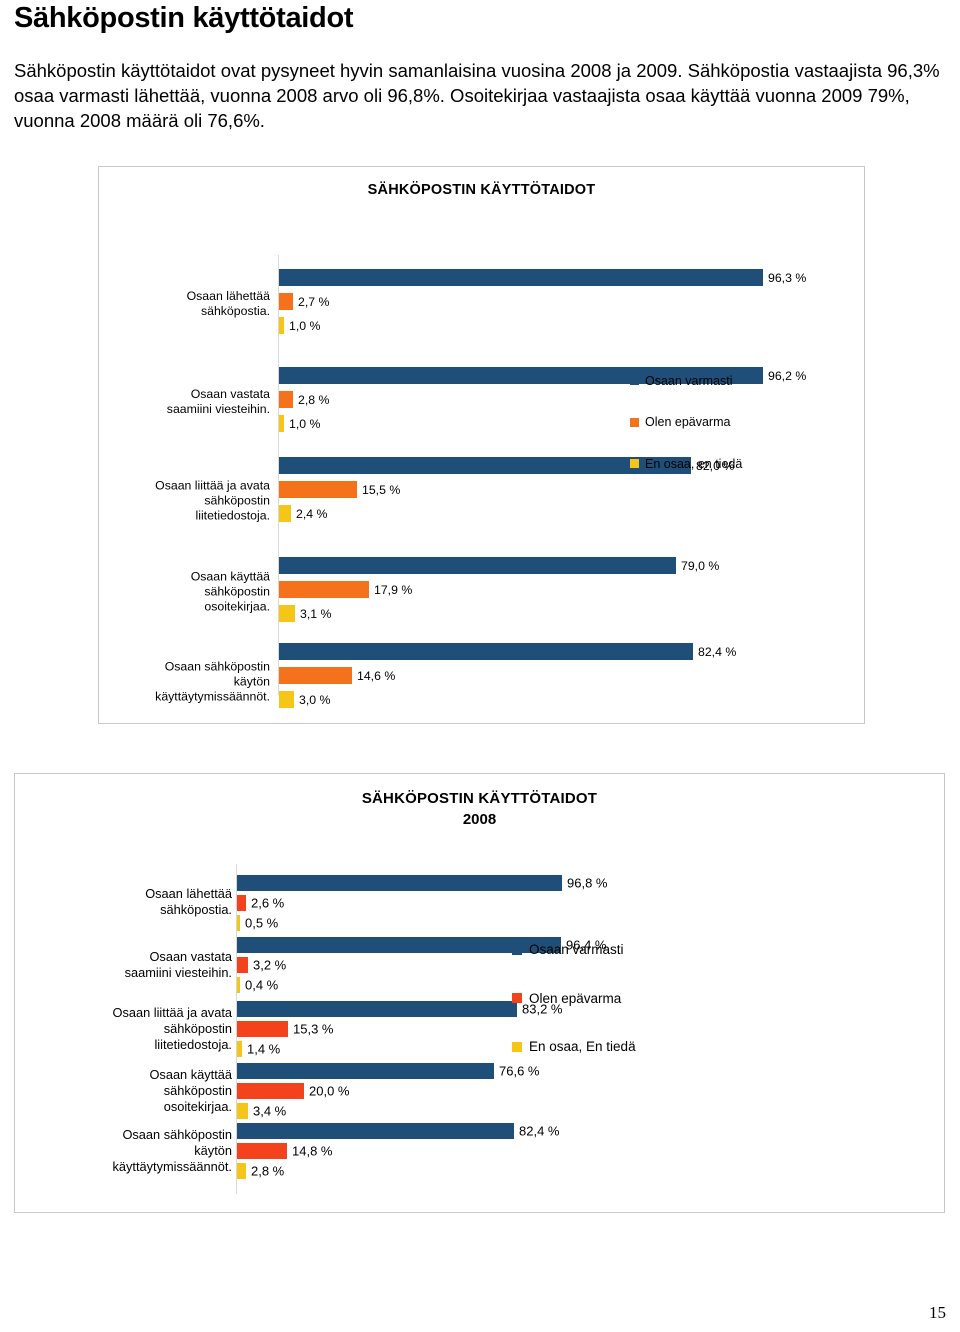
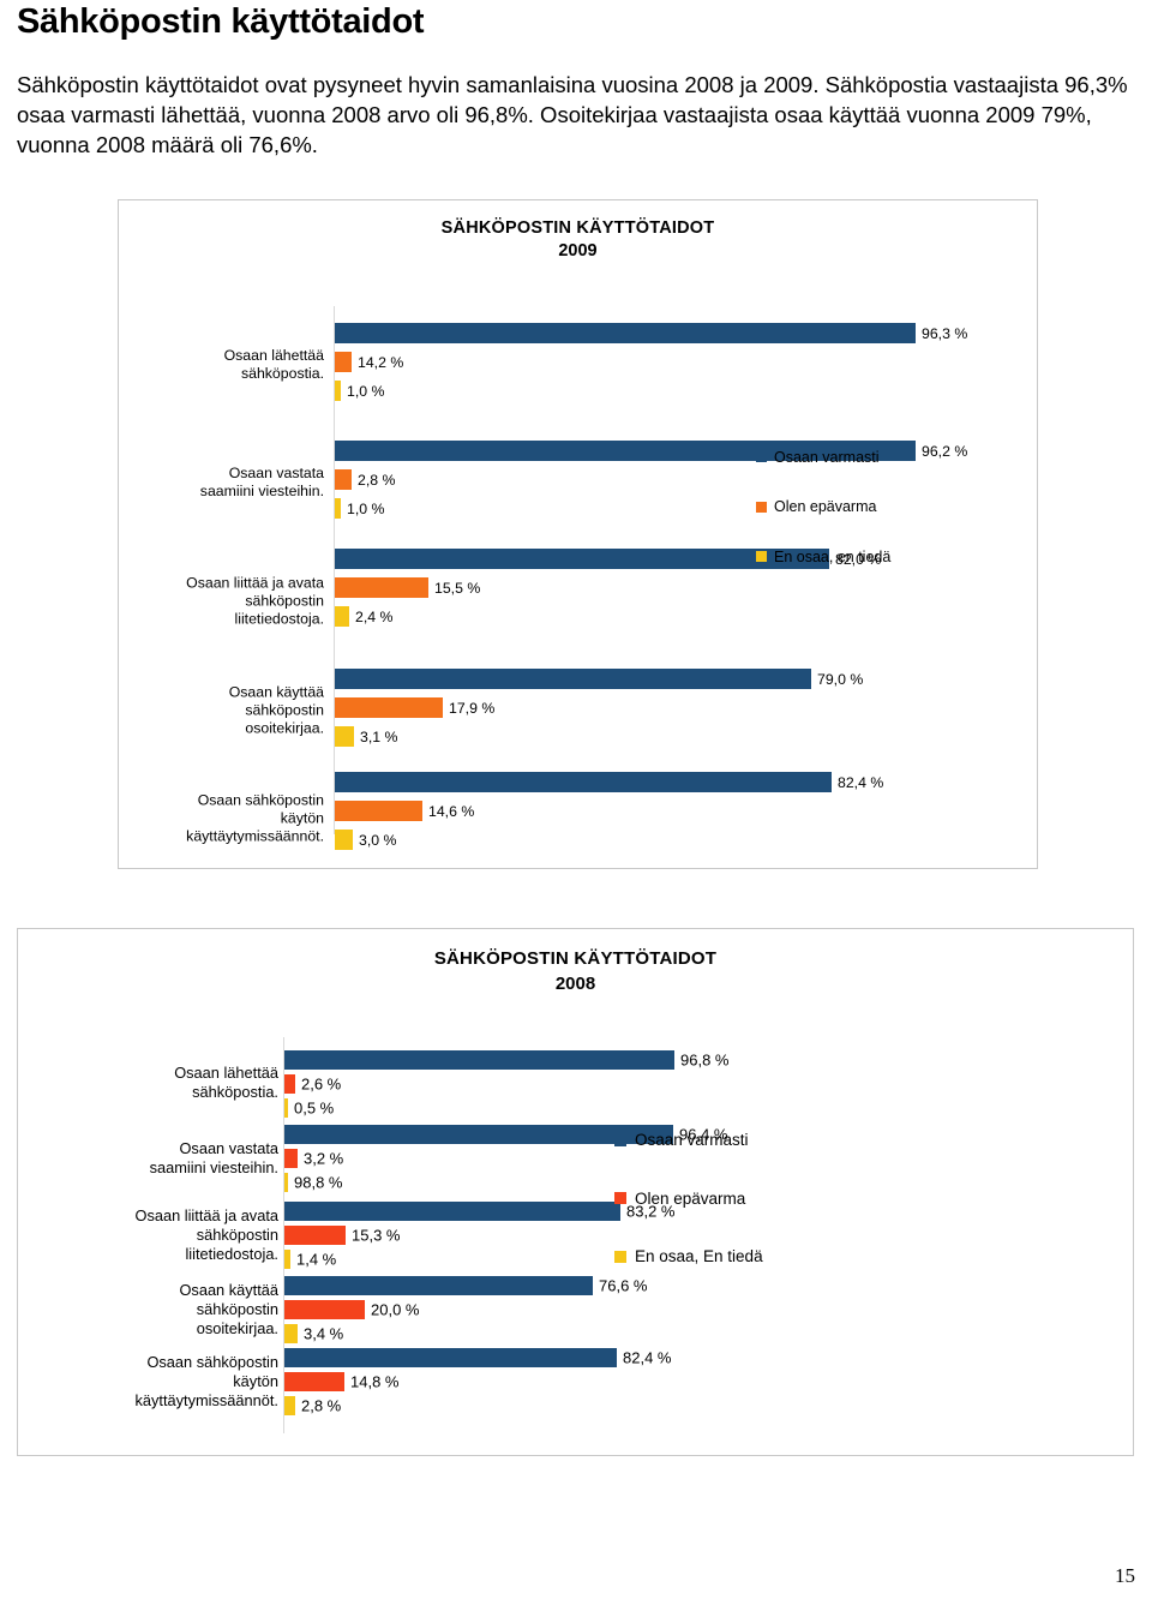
  Sähköpostin käyttötaidot
  Sähköpostin käyttötaidot ovat pysyneet hyvin samanlaisina vuosina 2008 ja 2009. Sähköpostia vastaajista 96,3% osaa varmasti lähettää, vuonna 2008 arvo oli 96,8%. Osoitekirjaa vastaajista osaa käyttää vuonna 2009 79%, vuonna 2008 määrä oli 76,6%.
  SÄHKÖPOSTIN KÄYTTÖTAIDOT
+ 2009
  Osaan lähettää
  sähköpostia.
  96,3 %
- 2,7 %
+ 14,2 %
  1,0 %
  Osaan vastata
  saamiini viesteihin.
  96,2 %
  2,8 %
  1,0 %
  Osaan liittää ja avata
  sähköpostin
  liitetiedostoja.
  82,0 %
  15,5 %
  2,4 %
  Osaan käyttää
  sähköpostin
  osoitekirjaa.
  79,0 %
  17,9 %
  3,1 %
  Osaan sähköpostin
  käytön
  käyttäytymissäännöt.
  82,4 %
  14,6 %
  3,0 %
  Osaan varmasti
  Olen epävarma
  En osaa, en tiedä
  SÄHKÖPOSTIN KÄYTTÖTAIDOT
  2008
  Osaan lähettää
  sähköpostia.
  96,8 %
  2,6 %
  0,5 %
  Osaan vastata
  saamiini viesteihin.
  96,4 %
  3,2 %
- 0,4 %
+ 98,8 %
  Osaan liittää ja avata
  sähköpostin
  liitetiedostoja.
  83,2 %
  15,3 %
  1,4 %
  Osaan käyttää
  sähköpostin
  osoitekirjaa.
  76,6 %
  20,0 %
  3,4 %
  Osaan sähköpostin
  käytön
  käyttäytymissäännöt.
  82,4 %
  14,8 %
  2,8 %
  Osaan varmasti
  Olen epävarma
  En osaa, En tiedä
  15
